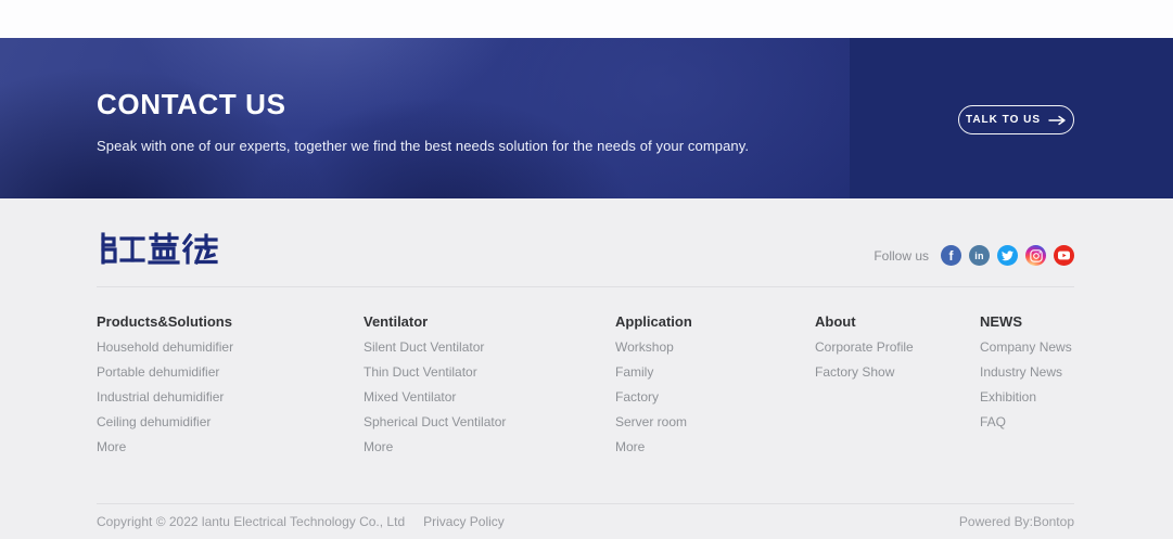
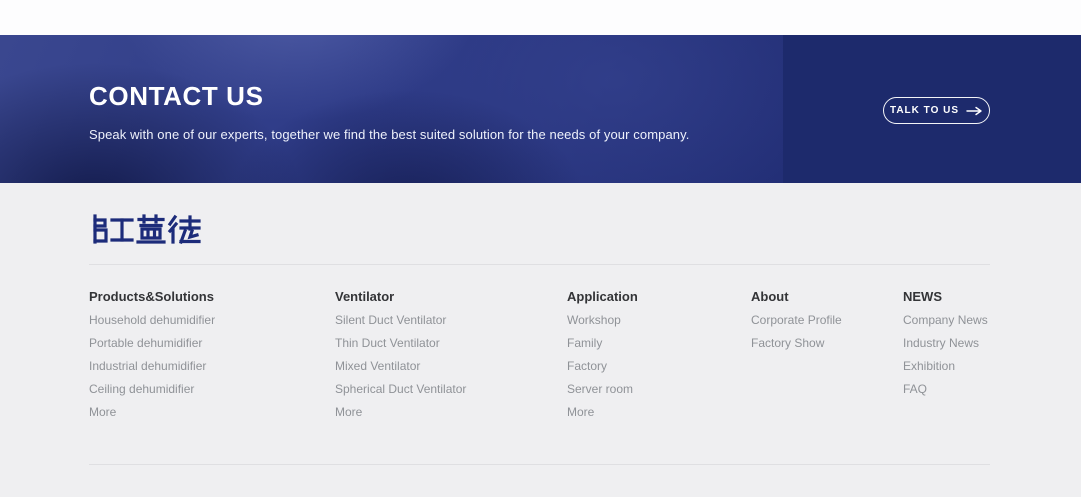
  CONTACT US
- Speak with one of our experts, together we find the best needs solution for the needs of your company.
+ Speak with one of our experts, together we find the best suited solution for the needs of your company.
  TALK TO US
- Follow us
- f
- in
  Products&Solutions
  Household dehumidifier
  Portable dehumidifier
  Industrial dehumidifier
  Ceiling dehumidifier
  More
  Ventilator
  Silent Duct Ventilator
  Thin Duct Ventilator
  Mixed Ventilator
  Spherical Duct Ventilator
  More
  Application
  Workshop
  Family
  Factory
  Server room
  More
  About
  Corporate Profile
  Factory Show
  NEWS
  Company News
  Industry News
  Exhibition
  FAQ
- Copyright © 2022 lantu Electrical Technology Co., Ltd
- Privacy Policy
- Powered By:Bontop
